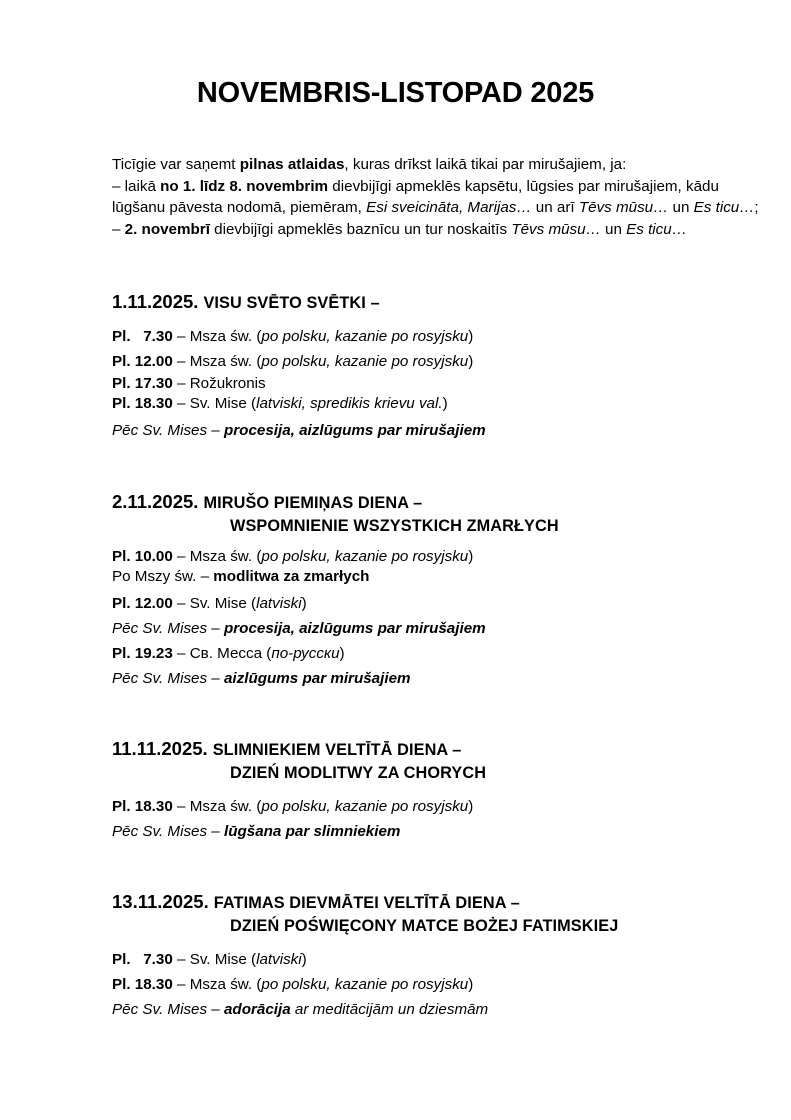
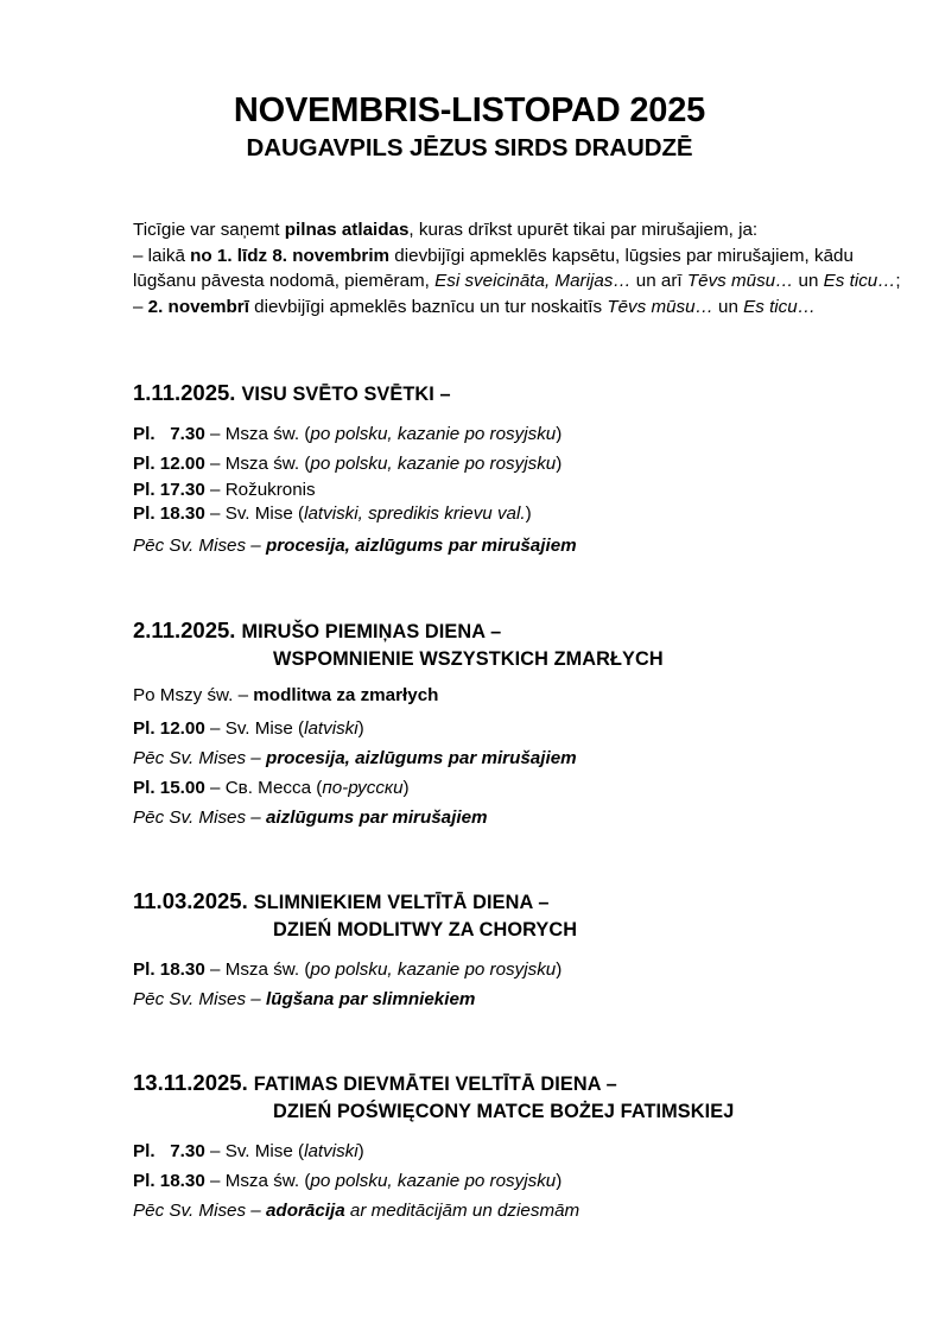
  NOVEMBRIS-LISTOPAD 2025
+ DAUGAVPILS JĒZUS SIRDS DRAUDZĒ
- Ticīgie var saņemt pilnas atlaidas, kuras drīkst laikā tikai par mirušajiem, ja:
+ Ticīgie var saņemt pilnas atlaidas, kuras drīkst upurēt tikai par mirušajiem, ja:
  – laikā no 1. līdz 8. novembrim dievbijīgi apmeklēs kapsētu, lūgsies par mirušajiem, kādu lūgšanu pāvesta nodomā, piemēram, Esi sveicināta, Marijas… un arī Tēvs mūsu… un Es ticu…;
  – 2. novembrī dievbijīgi apmeklēs baznīcu un tur noskaitīs Tēvs mūsu… un Es ticu…
  1.11.2025. VISU SVĒTO SVĒTKI –
  Pl. 7.30 – Msza św. (po polsku, kazanie po rosyjsku)
  Pl. 12.00 – Msza św. (po polsku, kazanie po rosyjsku)
  Pl. 17.30 – Rožukronis
  Pl. 18.30 – Sv. Mise (latviski, spredikis krievu val.)
  Pēc Sv. Mises – procesija, aizlūgums par mirušajiem
  2.11.2025. MIRUŠO PIEMIŅAS DIENA –
  WSPOMNIENIE WSZYSTKICH ZMARŁYCH
- Pl. 10.00 – Msza św. (po polsku, kazanie po rosyjsku)
  Po Mszy św. – modlitwa za zmarłych
  Pl. 12.00 – Sv. Mise (latviski)
  Pēc Sv. Mises – procesija, aizlūgums par mirušajiem
- Pl. 19.23 – Св. Месса (по-русски)
+ Pl. 15.00 – Св. Месса (по-русски)
  Pēc Sv. Mises – aizlūgums par mirušajiem
- 11.11.2025. SLIMNIEKIEM VELTĪTĀ DIENA –
+ 11.03.2025. SLIMNIEKIEM VELTĪTĀ DIENA –
  DZIEŃ MODLITWY ZA CHORYCH
  Pl. 18.30 – Msza św. (po polsku, kazanie po rosyjsku)
  Pēc Sv. Mises – lūgšana par slimniekiem
  13.11.2025. FATIMAS DIEVMĀTEI VELTĪTĀ DIENA –
  DZIEŃ POŚWIĘCONY MATCE BOŻEJ FATIMSKIEJ
  Pl. 7.30 – Sv. Mise (latviski)
  Pl. 18.30 – Msza św. (po polsku, kazanie po rosyjsku)
  Pēc Sv. Mises – adorācija ar meditācijām un dziesmām
